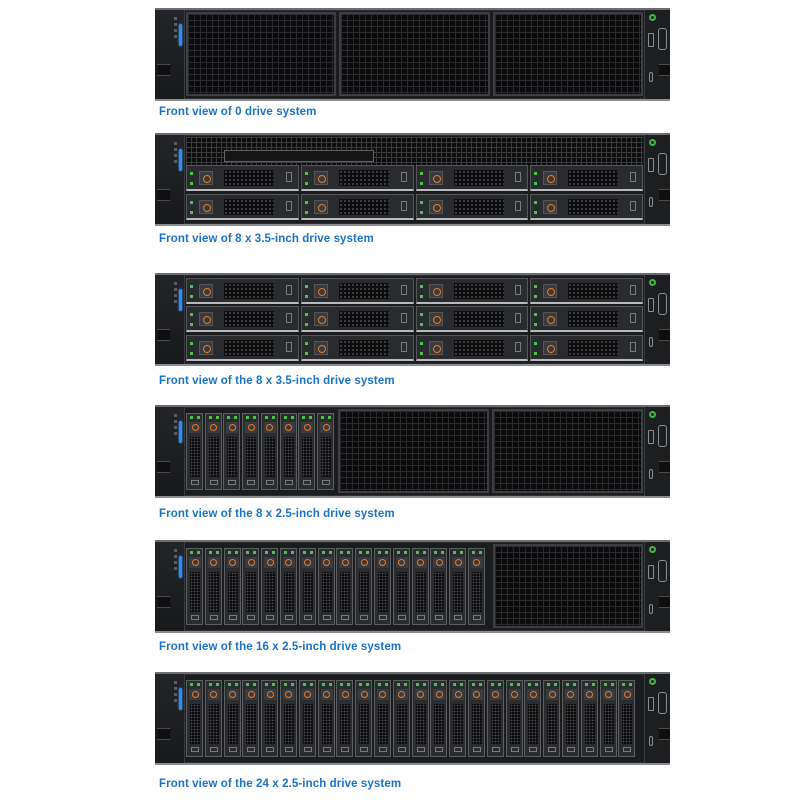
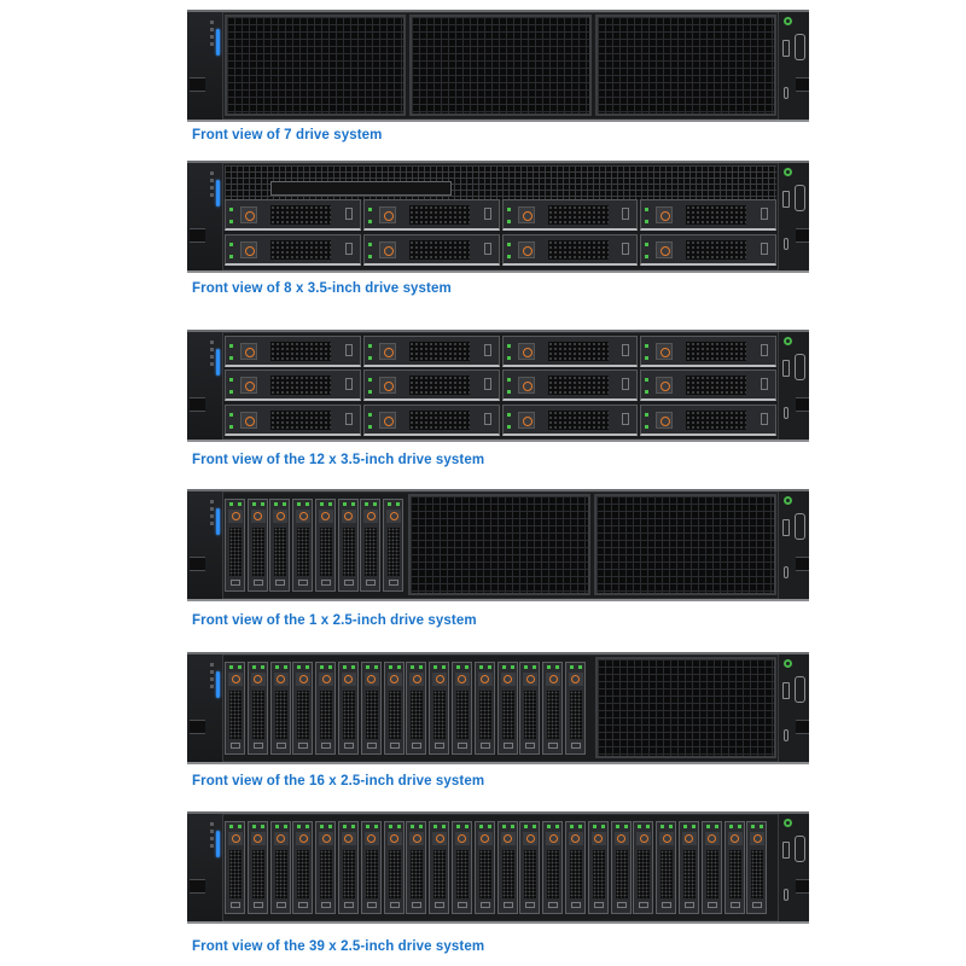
- Front view of 0 drive system
+ Front view of 7 drive system
  Front view of 8 x 3.5-inch drive system
- Front view of the 8 x 3.5-inch drive system
+ Front view of the 12 x 3.5-inch drive system
- Front view of the 8 x 2.5-inch drive system
+ Front view of the 1 x 2.5-inch drive system
  Front view of the 16 x 2.5-inch drive system
- Front view of the 24 x 2.5-inch drive system
+ Front view of the 39 x 2.5-inch drive system
